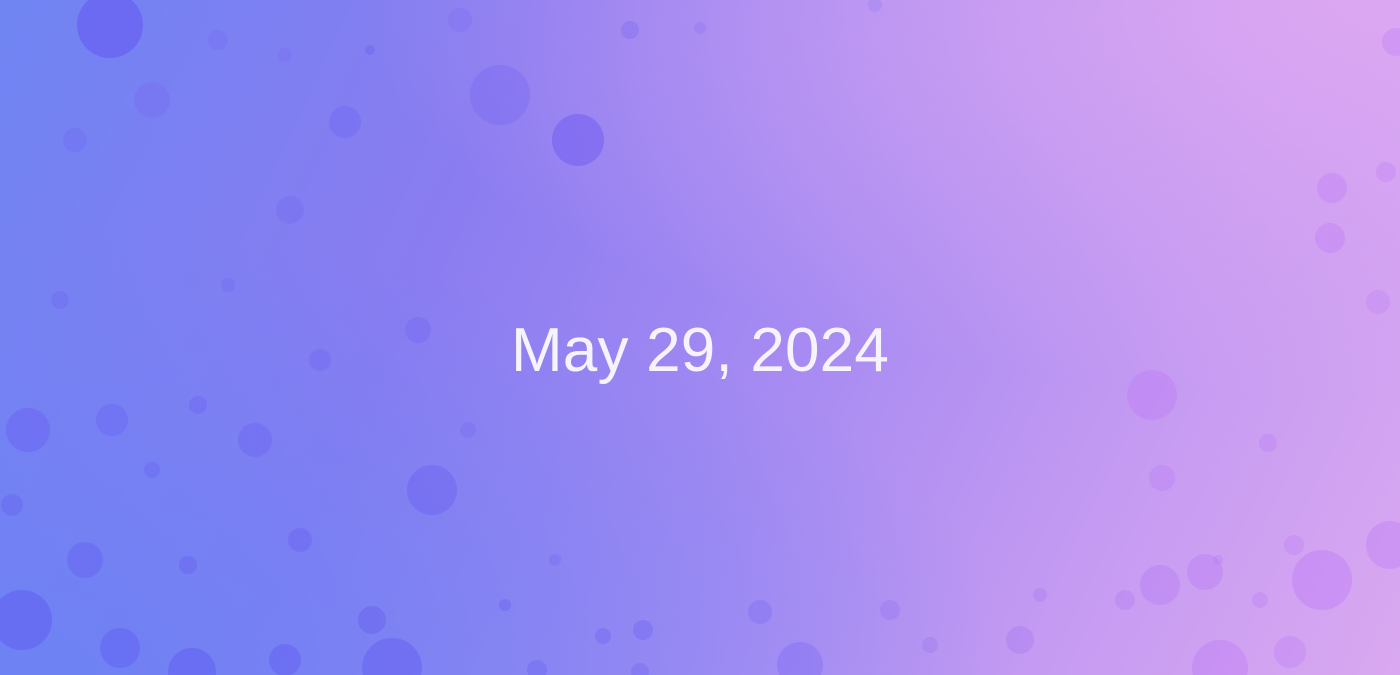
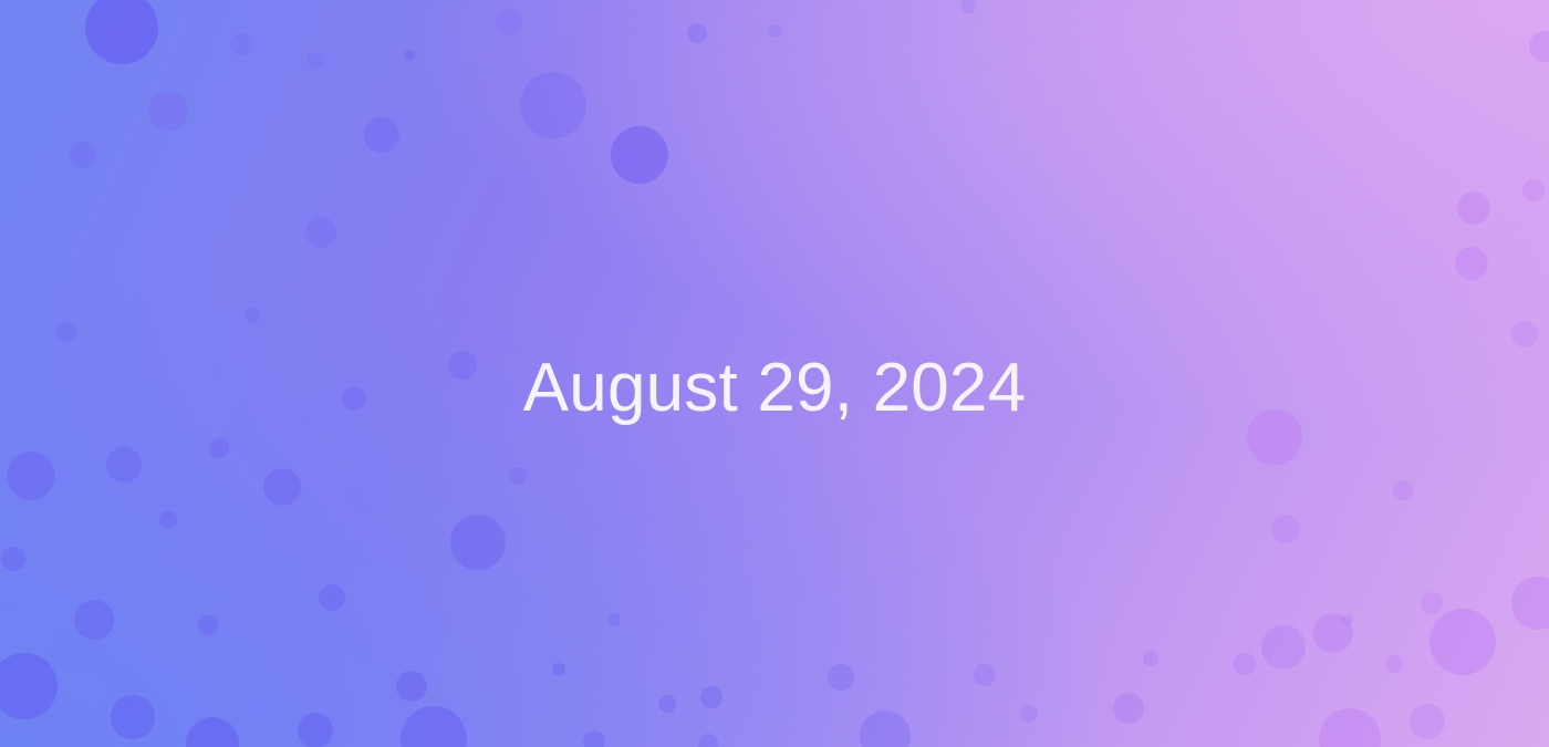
- May 29, 2024
+ August 29, 2024
